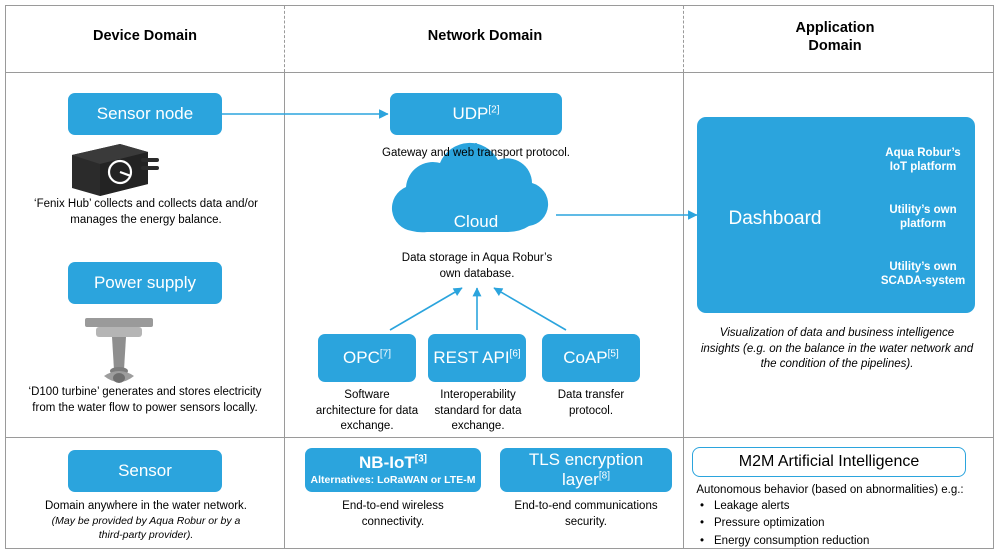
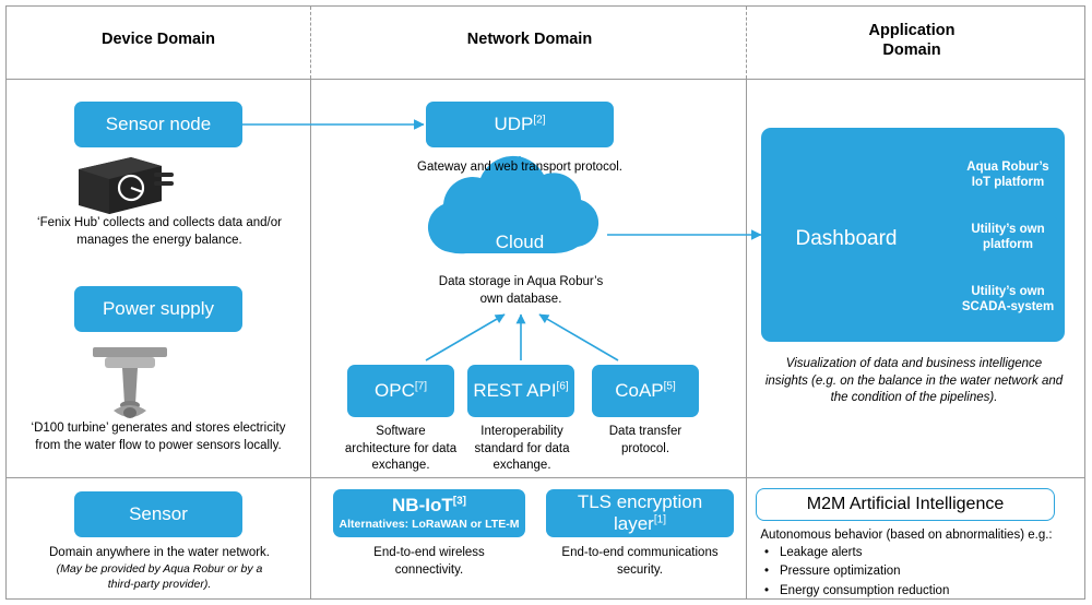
  Device Domain
  Network Domain
  Application
  Domain
  Sensor node
  ‘Fenix Hub’ collects and collects data and/or manages the energy balance.
  Power supply
  ‘D100 turbine’ generates and stores electricity from the water flow to power sensors locally.
  Sensor
  Domain anywhere in the water network.
  (May be provided by Aqua Robur or by a third-party provider).
  UDP[2]
  Gateway and web transport protocol.
  Cloud
  Data storage in Aqua Robur’s own database.
  OPC[7]
  Software architecture for data exchange.
  REST API[6]
  Interoperability standard for data exchange.
  CoAP[5]
  Data transfer protocol.
  NB-IoT[3]
  Alternatives: LoRaWAN or LTE-M
  End-to-end wireless connectivity.
- TLS encryption layer[8]
+ TLS encryption layer[1]
  End-to-end communications security.
  Dashboard
  Aqua Robur’s IoT platform
  Utility’s own platform
  Utility’s own SCADA-system
  Visualization of data and business intelligence insights (e.g. on the balance in the water network and the condition of the pipelines).
  M2M Artificial Intelligence
  Autonomous behavior (based on abnormalities) e.g.:
  • Leakage alerts
  • Pressure optimization
  • Energy consumption reduction
